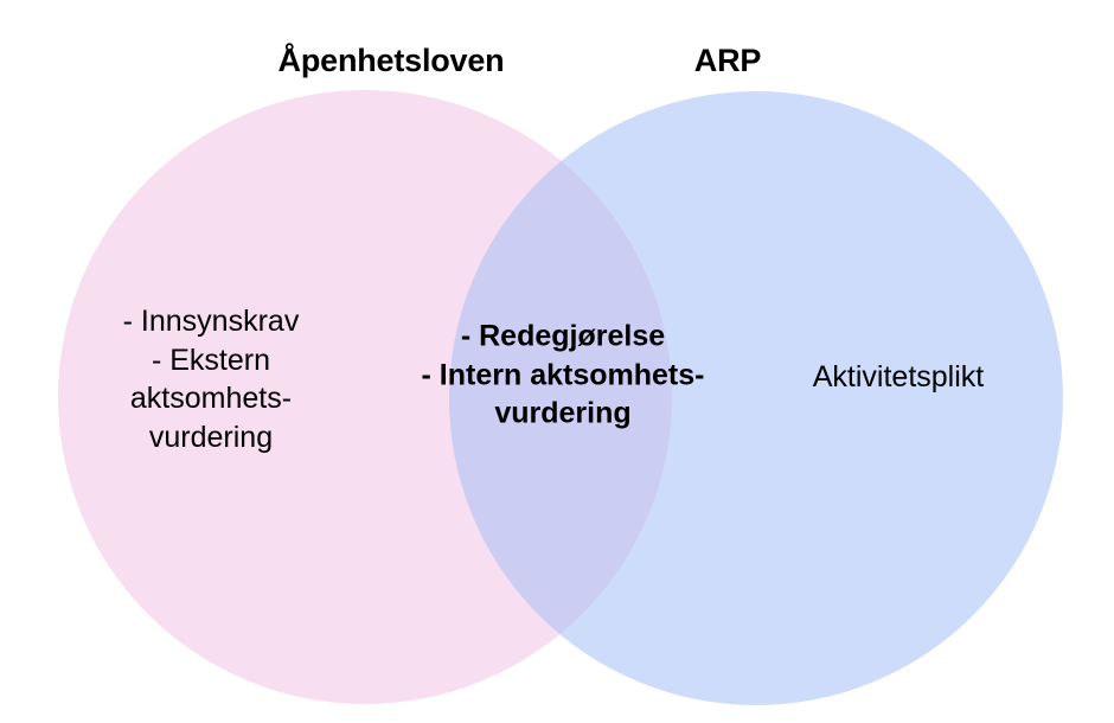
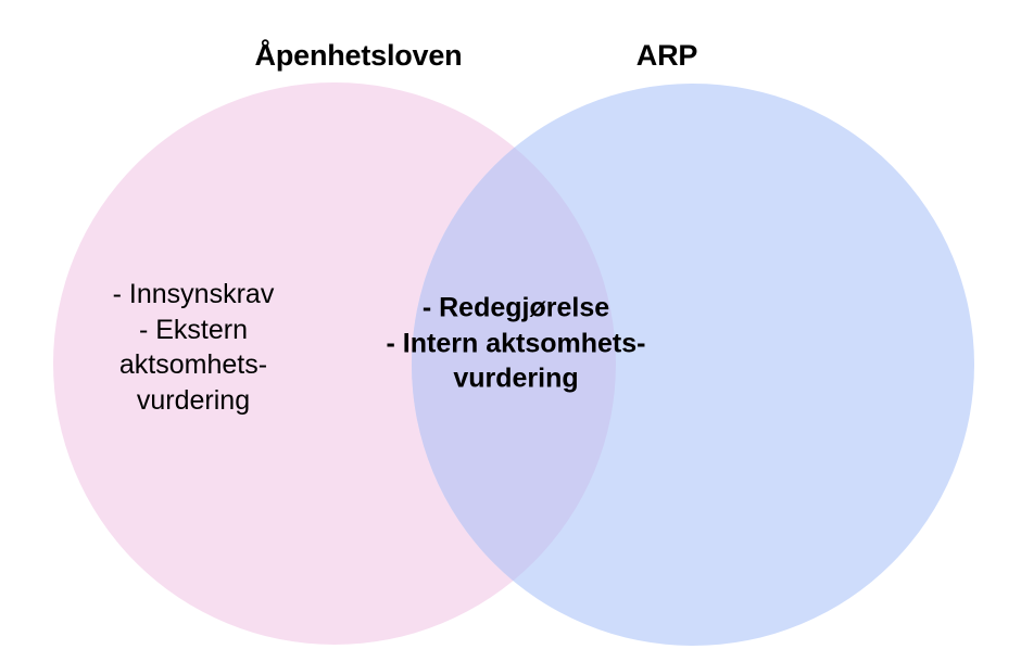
  Åpenhetsloven
  ARP
  - Innsynskrav
  - Ekstern
  aktsomhets-
  vurdering
  - Redegjørelse
  - Intern aktsomhets-
  vurdering
- Aktivitetsplikt
